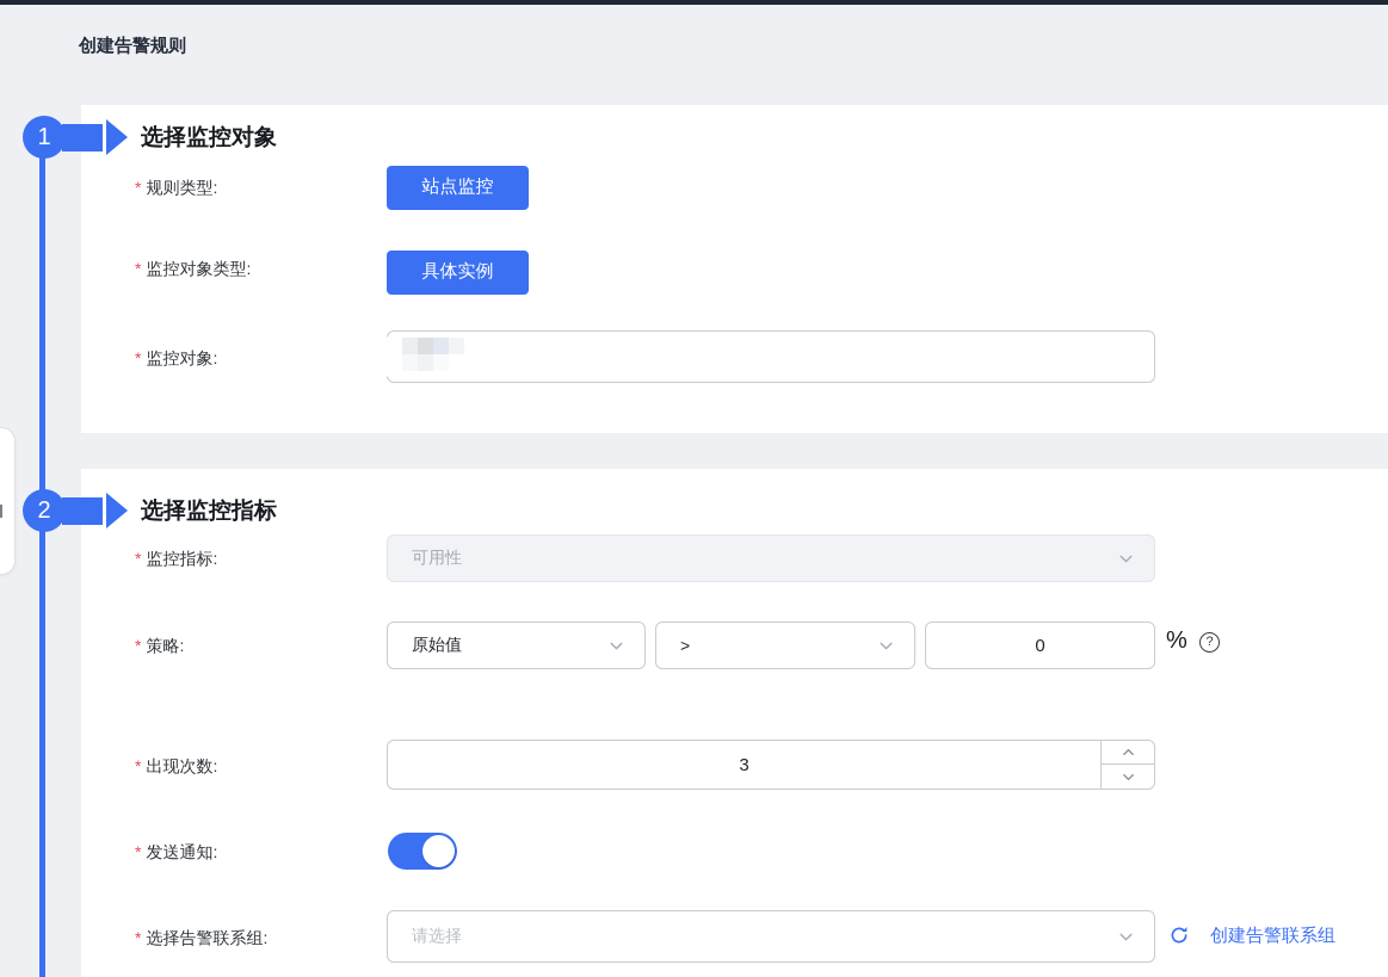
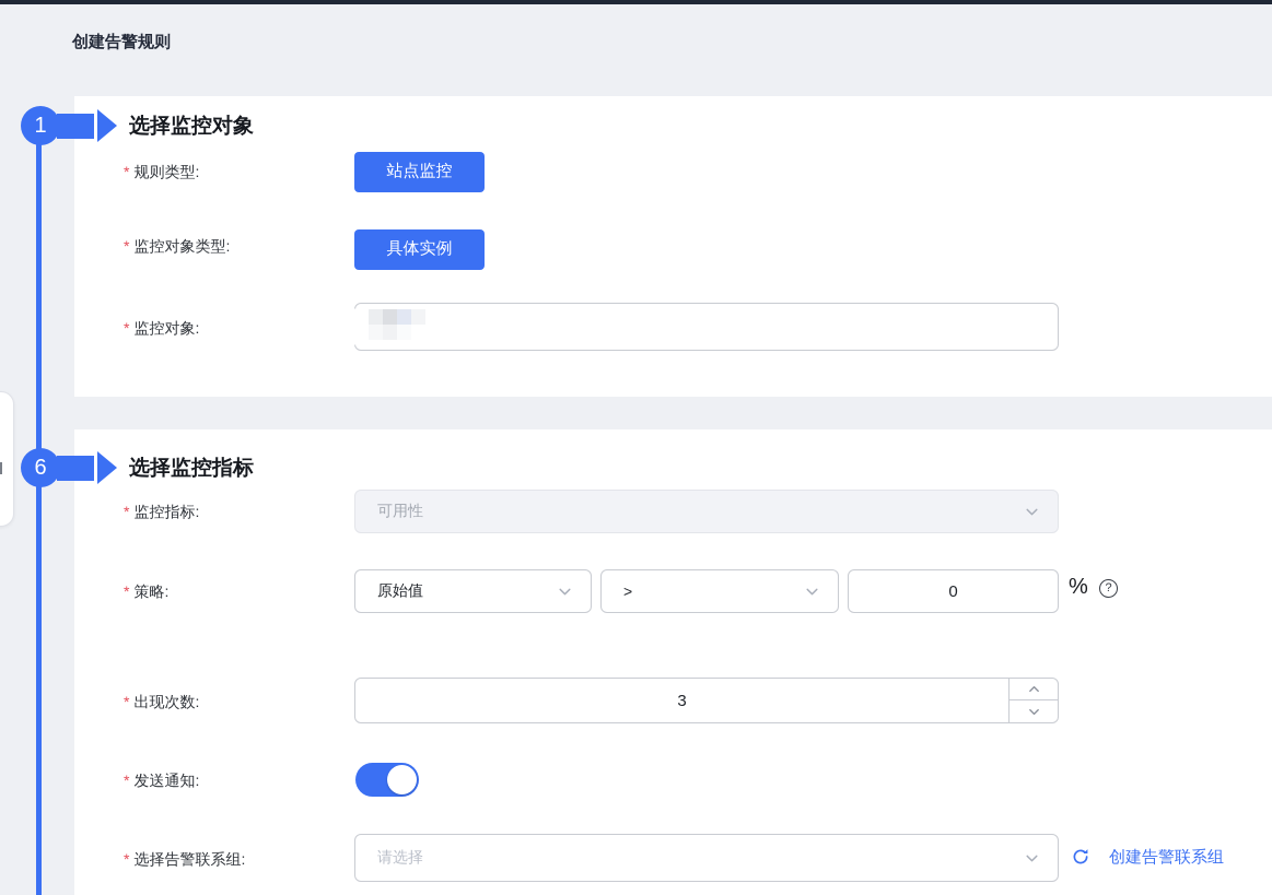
  创建告警规则
  1
  选择监控对象
  * 规则类型:
  站点监控
  * 监控对象类型:
  具体实例
  * 监控对象:
- 2
+ 6
  选择监控指标
  * 监控指标:
  可用性
  * 策略:
  原始值
  >
  0
  %
  ?
  * 出现次数:
  3
  * 发送通知:
  * 选择告警联系组:
  请选择
  创建告警联系组
